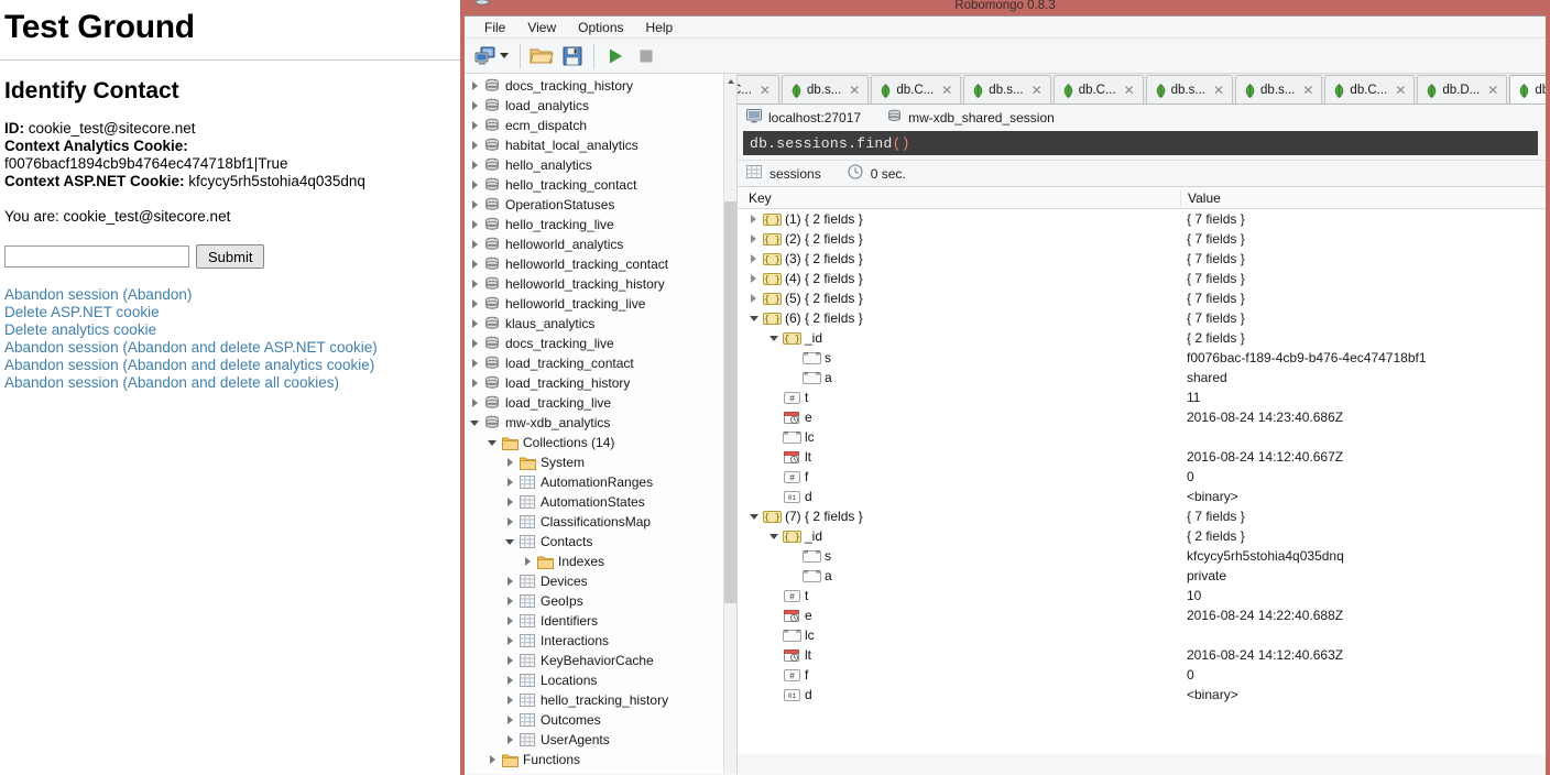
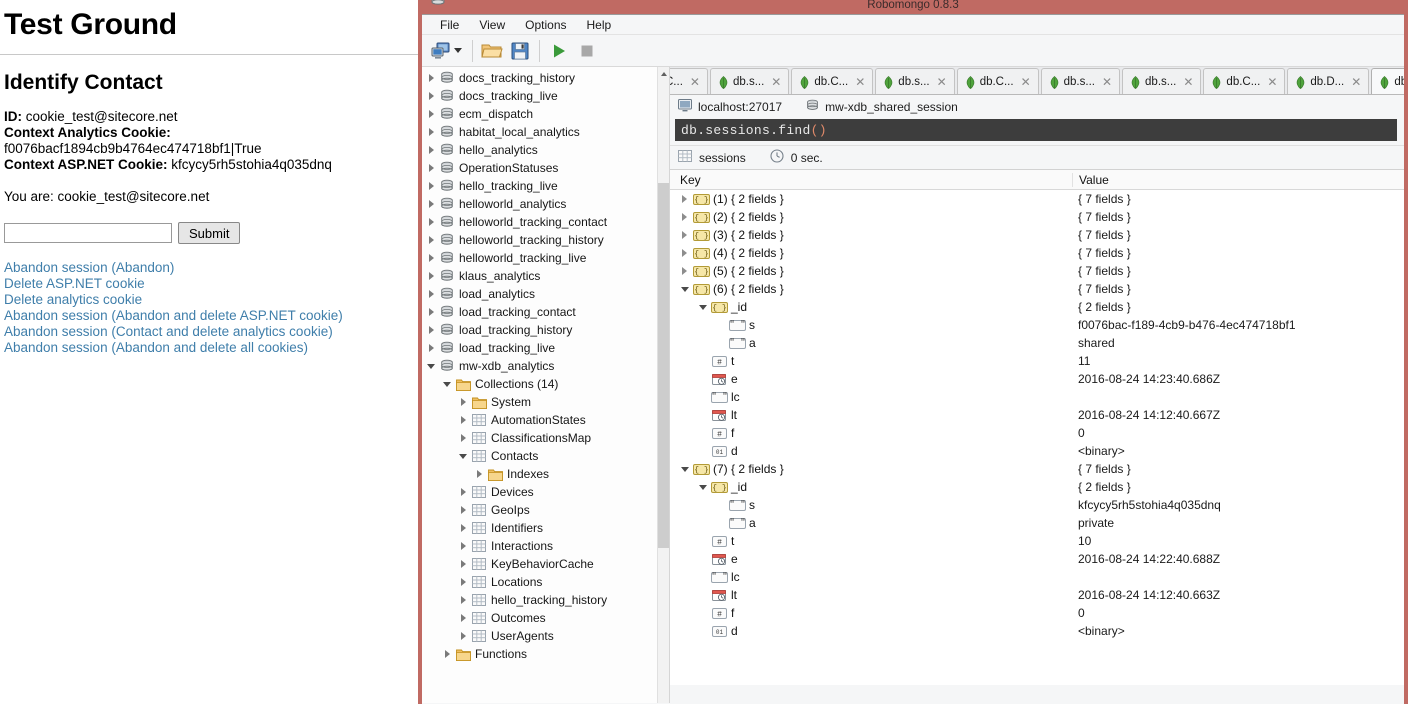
  Test Ground
  Identify Contact
  ID: cookie_test@sitecore.net
  Context Analytics Cookie: f0076bacf1894cb9b4764ec474718bf1|True
  Context ASP.NET Cookie: kfcycy5rh5stohia4q035dnq
  You are: cookie_test@sitecore.net
  Submit
  Abandon session (Abandon)
  Delete ASP.NET cookie
  Delete analytics cookie
  Abandon session (Abandon and delete ASP.NET cookie)
- Abandon session (Abandon and delete analytics cookie)
+ Abandon session (Contact and delete analytics cookie)
  Abandon session (Abandon and delete all cookies)
  Robomongo 0.8.3
  File
  View
  Options
  Help
  docs_tracking_history
- load_analytics
+ docs_tracking_live
  ecm_dispatch
  habitat_local_analytics
  hello_analytics
- hello_tracking_contact
  OperationStatuses
  hello_tracking_live
  helloworld_analytics
  helloworld_tracking_contact
  helloworld_tracking_history
  helloworld_tracking_live
  klaus_analytics
- docs_tracking_live
+ load_analytics
  load_tracking_contact
  load_tracking_history
  load_tracking_live
  mw-xdb_analytics
  Collections (14)
  System
- AutomationRanges
  AutomationStates
  ClassificationsMap
  Contacts
  Indexes
  Devices
  GeoIps
  Identifiers
  Interactions
  KeyBehaviorCache
  Locations
  hello_tracking_history
  Outcomes
  UserAgents
  Functions
  C...
  ✕
  db.s...
  ✕
  db.C...
  ✕
  db.s...
  ✕
  db.C...
  ✕
  db.s...
  ✕
  db.s...
  ✕
  db.C...
  ✕
  db.D...
  ✕
  localhost:27017
  mw-xdb_shared_session
  db.sessions.find
  ()
  sessions
  0 sec.
  Key
  Value
  { }
  (1) { 2 fields }
  { 7 fields }
  { }
  (2) { 2 fields }
  { 7 fields }
  { }
  (3) { 2 fields }
  { 7 fields }
  { }
  (4) { 2 fields }
  { 7 fields }
  { }
  (5) { 2 fields }
  { 7 fields }
  { }
  (6) { 2 fields }
  { 7 fields }
  { }
  _id
  { 2 fields }
  " "
  s
  f0076bac-f189-4cb9-b476-4ec474718bf1
  " "
  a
  shared
  #
  t
  11
  e
  2016-08-24 14:23:40.686Z
  " "
  lc
  lt
  2016-08-24 14:12:40.667Z
  #
  f
  0
  d
  <binary>
  { }
  (7) { 2 fields }
  { 7 fields }
  { }
  _id
  { 2 fields }
  " "
  s
  kfcycy5rh5stohia4q035dnq
  " "
  a
  private
  #
  t
  10
  e
  2016-08-24 14:22:40.688Z
  " "
  lc
  lt
  2016-08-24 14:12:40.663Z
  #
  f
  0
  d
  <binary>
